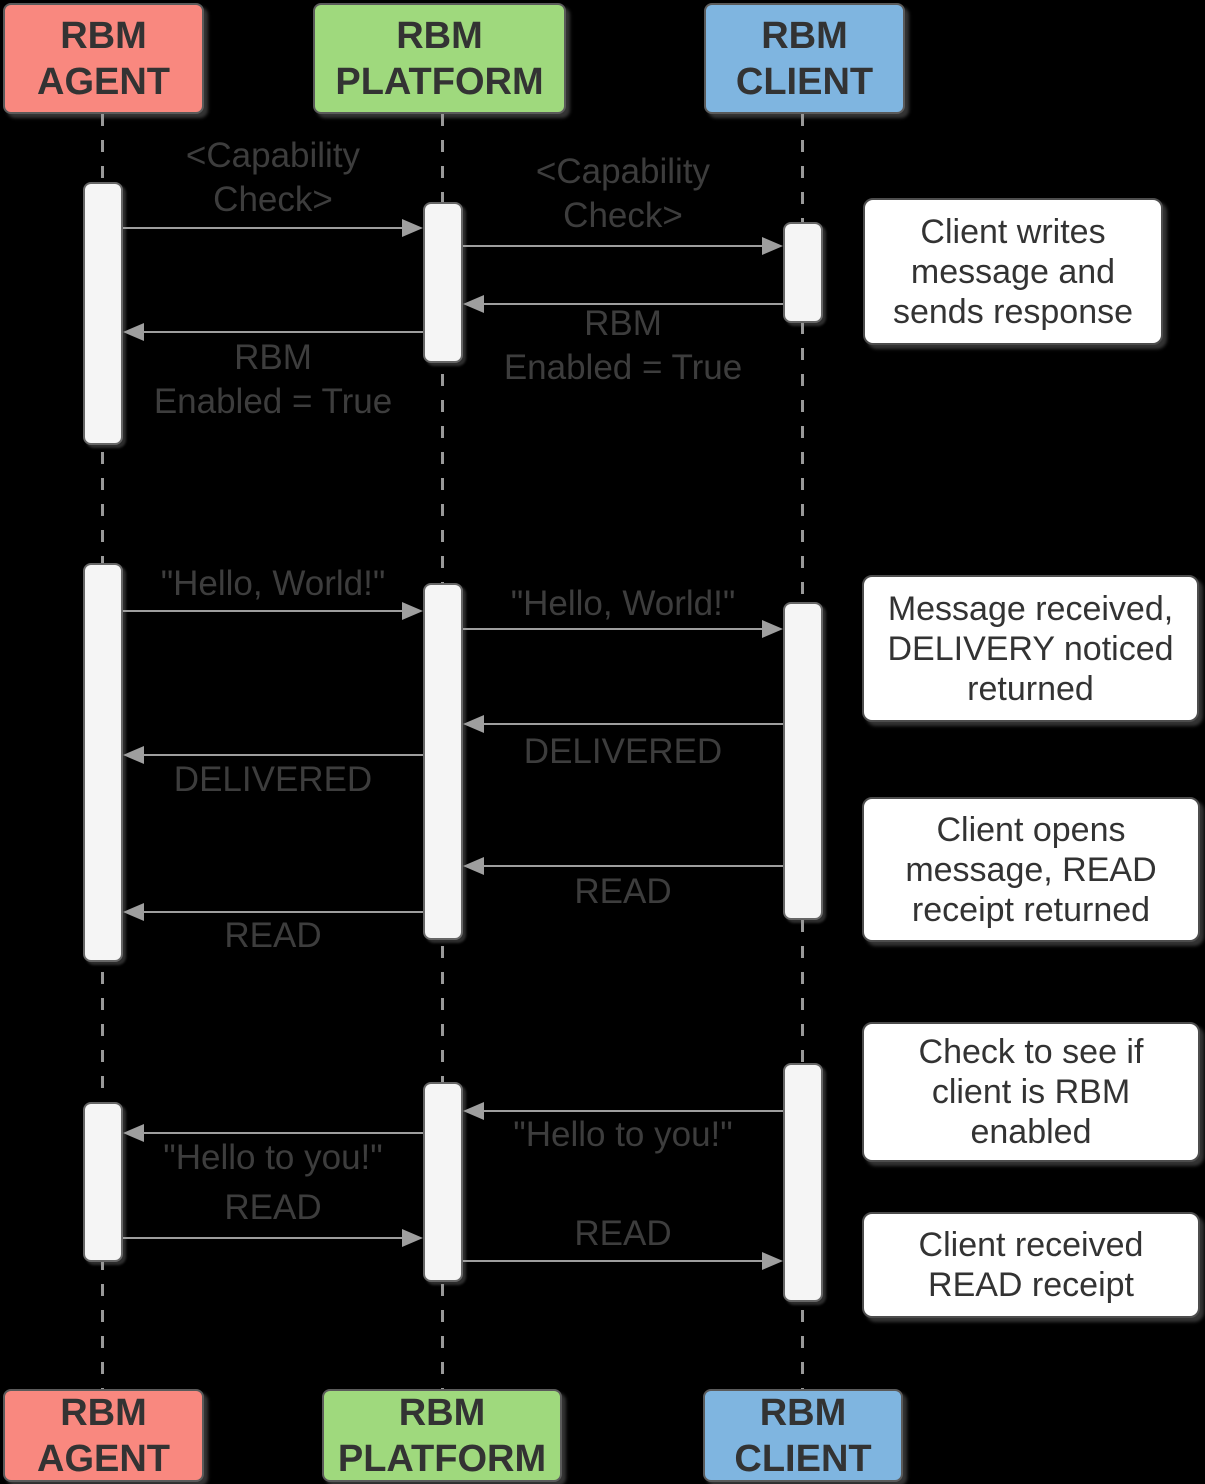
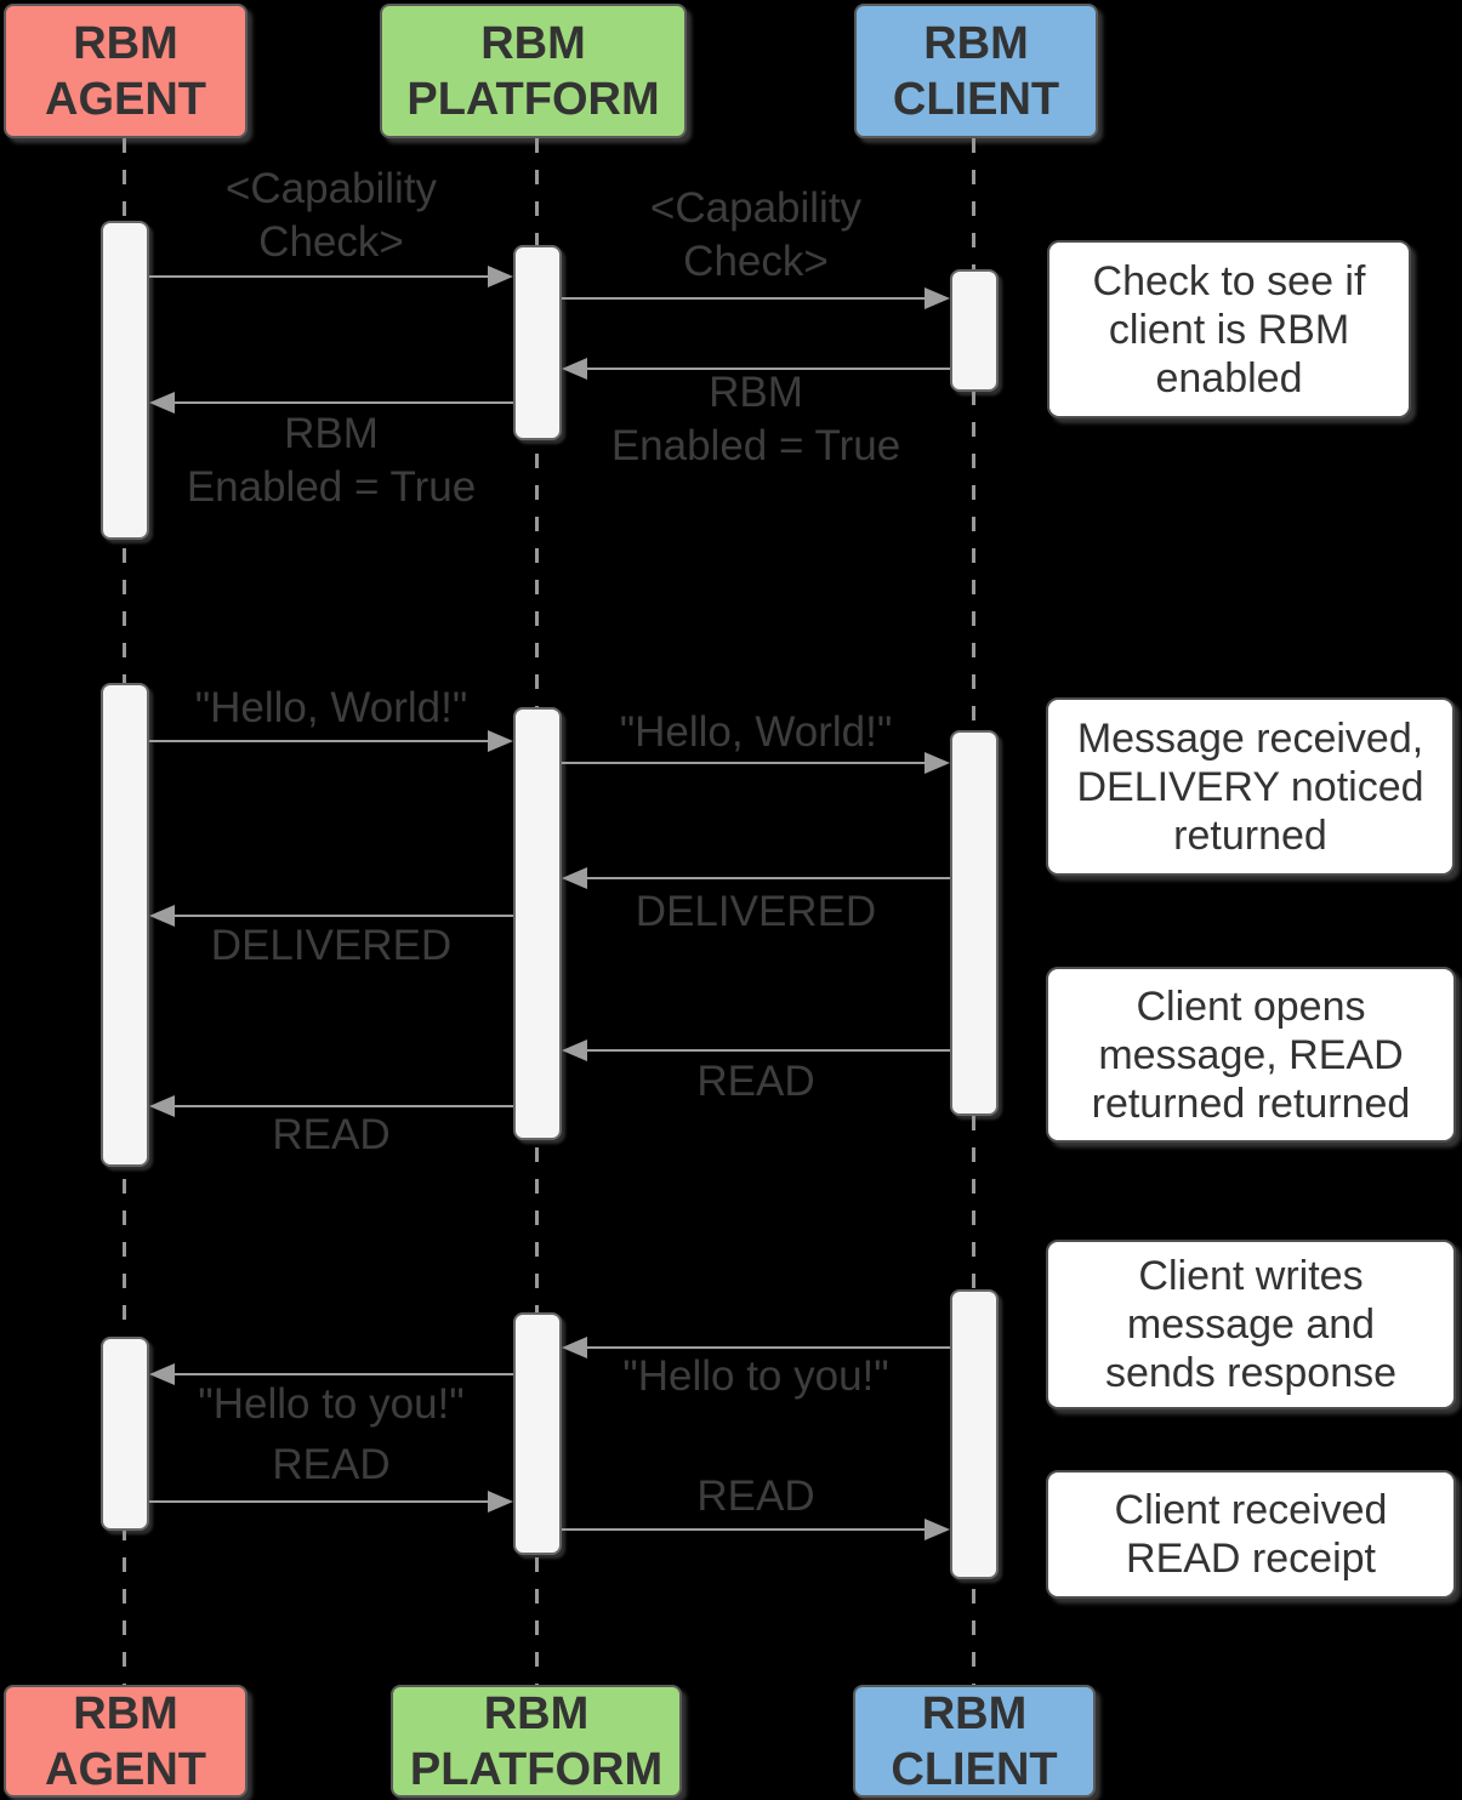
  RBM
  AGENT
  RBM
  PLATFORM
  RBM
  CLIENT
  RBM
  AGENT
  RBM
  PLATFORM
  RBM
  CLIENT
  <Capability
  Check>
  <Capability
  Check>
  RBM
  Enabled = True
  RBM
  Enabled = True
  "Hello, World!"
  "Hello, World!"
  DELIVERED
  DELIVERED
  READ
  READ
  "Hello to you!"
  "Hello to you!"
  READ
  READ
- Client writes message and sends response
+ Check to see if client is RBM enabled
  Message received, DELIVERY noticed returned
- Client opens message, READ receipt returned
+ Client opens message, READ returned returned
- Check to see if client is RBM enabled
+ Client writes message and sends response
  Client received READ receipt
